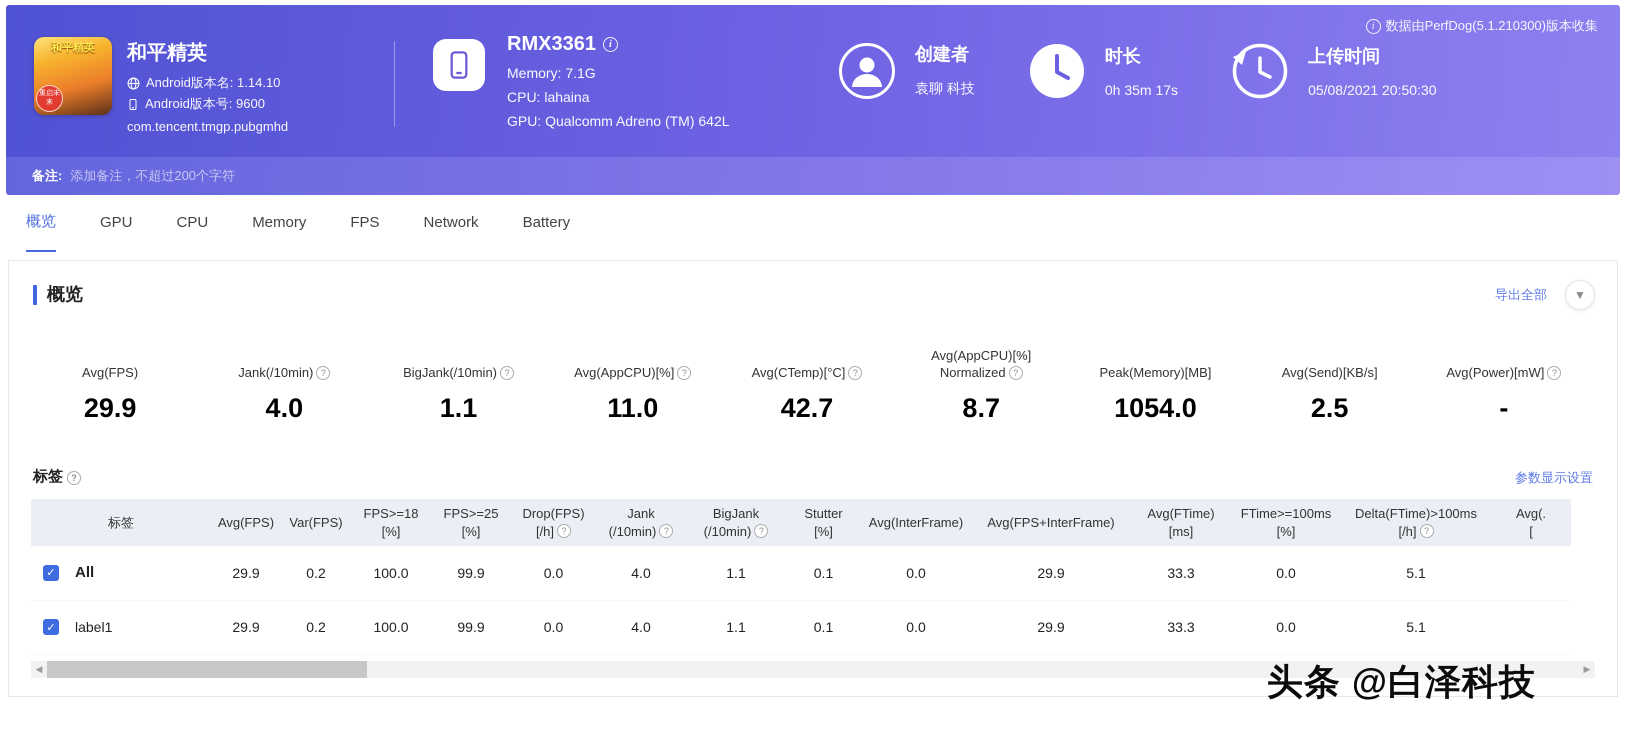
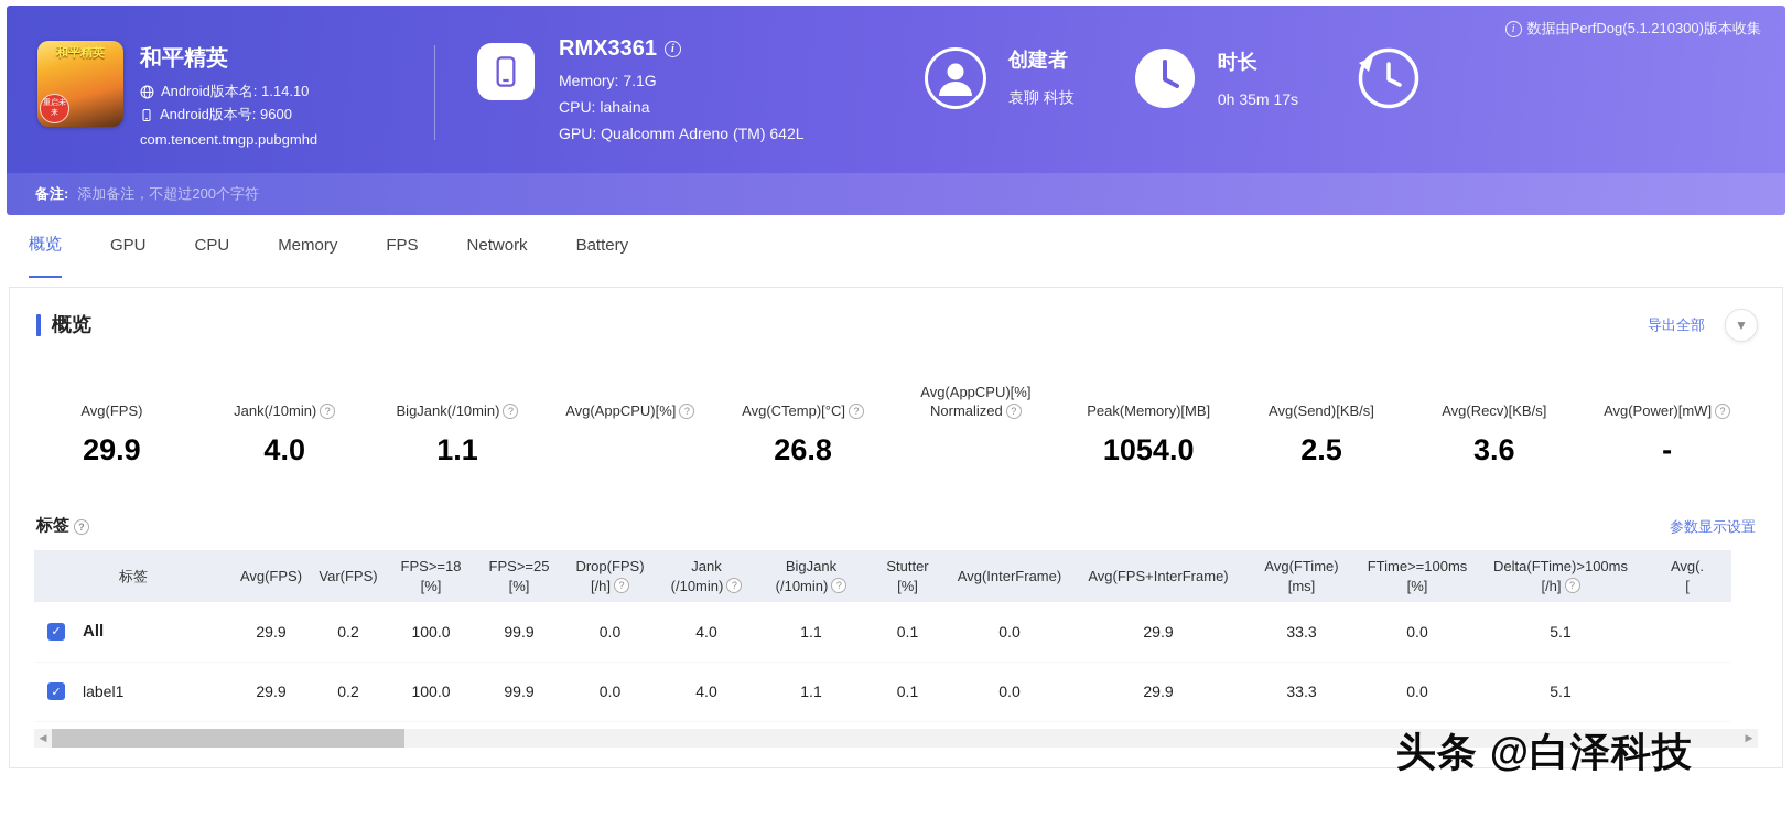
  i
  数据由PerfDog(5.1.210300)版本收集
  和平精英
  和平精英
  Android版本名: 1.14.10
  Android版本号: 9600
  com.tencent.tmgp.pubgmhd
  RMX3361
  i
  Memory: 7.1G
  CPU: lahaina
  GPU: Qualcomm Adreno (TM) 642L
  创建者
  袁聊 科技
  时长
  0h 35m 17s
- 上传时间
- 05/08/2021 20:50:30
  备注:
  添加备注，不超过200个字符
  概览
  GPU
  CPU
  Memory
  FPS
  Network
  Battery
  概览
  导出全部
  ▼
  Avg(FPS)
  29.9
  Jank(/10min)
  ?
  4.0
  BigJank(/10min)
  ?
  1.1
  Avg(AppCPU)[%]
  ?
- 11.0
  Avg(CTemp)[°C]
  ?
- 42.7
+ 26.8
  Avg(AppCPU)[%]
  Normalized
  ?
- 8.7
  Peak(Memory)[MB]
  1054.0
  Avg(Send)[KB/s]
  2.5
+ Avg(Recv)[KB/s]
+ 3.6
  Avg(Power)[mW]
  ?
  -
  标签
  ?
  参数显示设置
  标签	Avg(FPS)	Var(FPS)	FPS>=18[%]	FPS>=25[%]	Drop(FPS)[/h] ?	Jank(/10min) ?	BigJank(/10min) ?	Stutter[%]	Avg(InterFrame)	Avg(FPS+InterFrame)	Avg(FTime)[ms]	FTime>=100ms[%]	Delta(FTime)>100ms[/h] ?	Avg(.[
  ✓ All	29.9	0.2	100.0	99.9	0.0	4.0	1.1	0.1	0.0	29.9	33.3	0.0	5.1
  ✓ label1	29.9	0.2	100.0	99.9	0.0	4.0	1.1	0.1	0.0	29.9	33.3	0.0	5.1
  ◀
  ▶
  头条 @白泽科技
